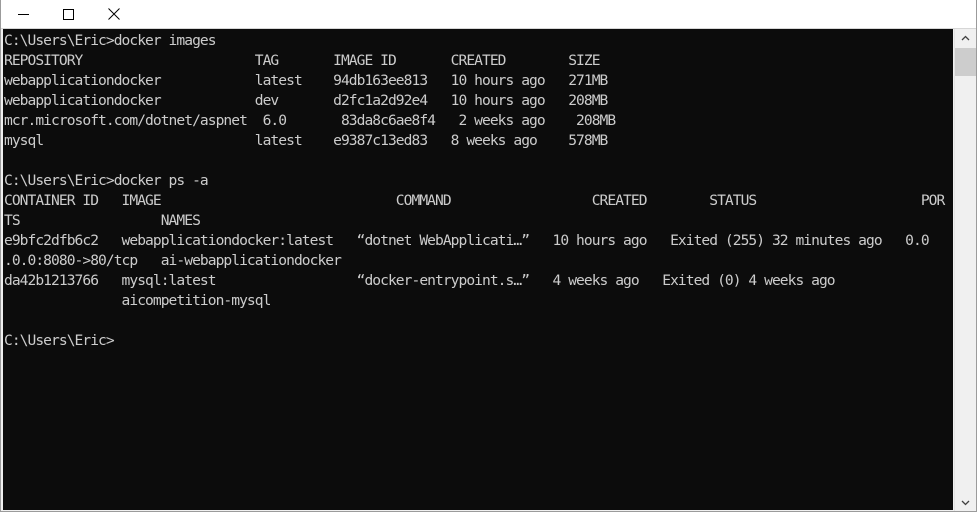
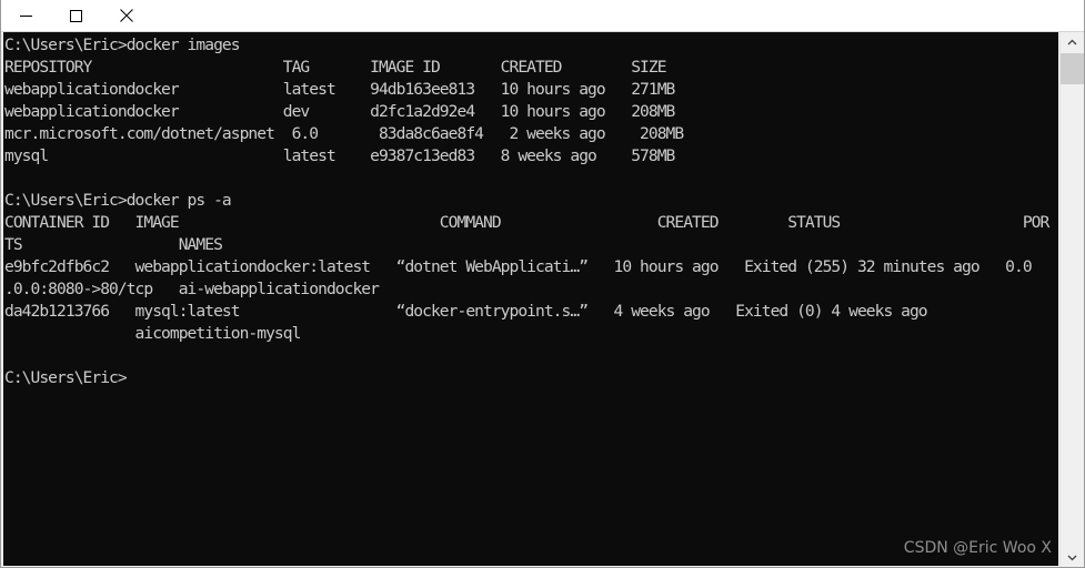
  C:\Users\Eric>docker images
  REPOSITORY TAG IMAGE ID CREATED SIZE
  webapplicationdocker latest 94db163ee813 10 hours ago 271MB
  webapplicationdocker dev d2fc1a2d92e4 10 hours ago 208MB
  mcr.microsoft.com/dotnet/aspnet 6.0 83da8c6ae8f4 2 weeks ago 208MB
  mysql latest e9387c13ed83 8 weeks ago 578MB
  C:\Users\Eric>docker ps -a
  CONTAINER ID IMAGE COMMAND CREATED STATUS POR
  TS NAMES
  e9bfc2dfb6c2 webapplicationdocker:latest “dotnet WebApplicati…” 10 hours ago Exited (255) 32 minutes ago 0.0
  .0.0:8080->80/tcp ai-webapplicationdocker
  da42b1213766 mysql:latest “docker-entrypoint.s…” 4 weeks ago Exited (0) 4 weeks ago
  aicompetition-mysql
  C:\Users\Eric>
+ CSDN @Eric Woo X
